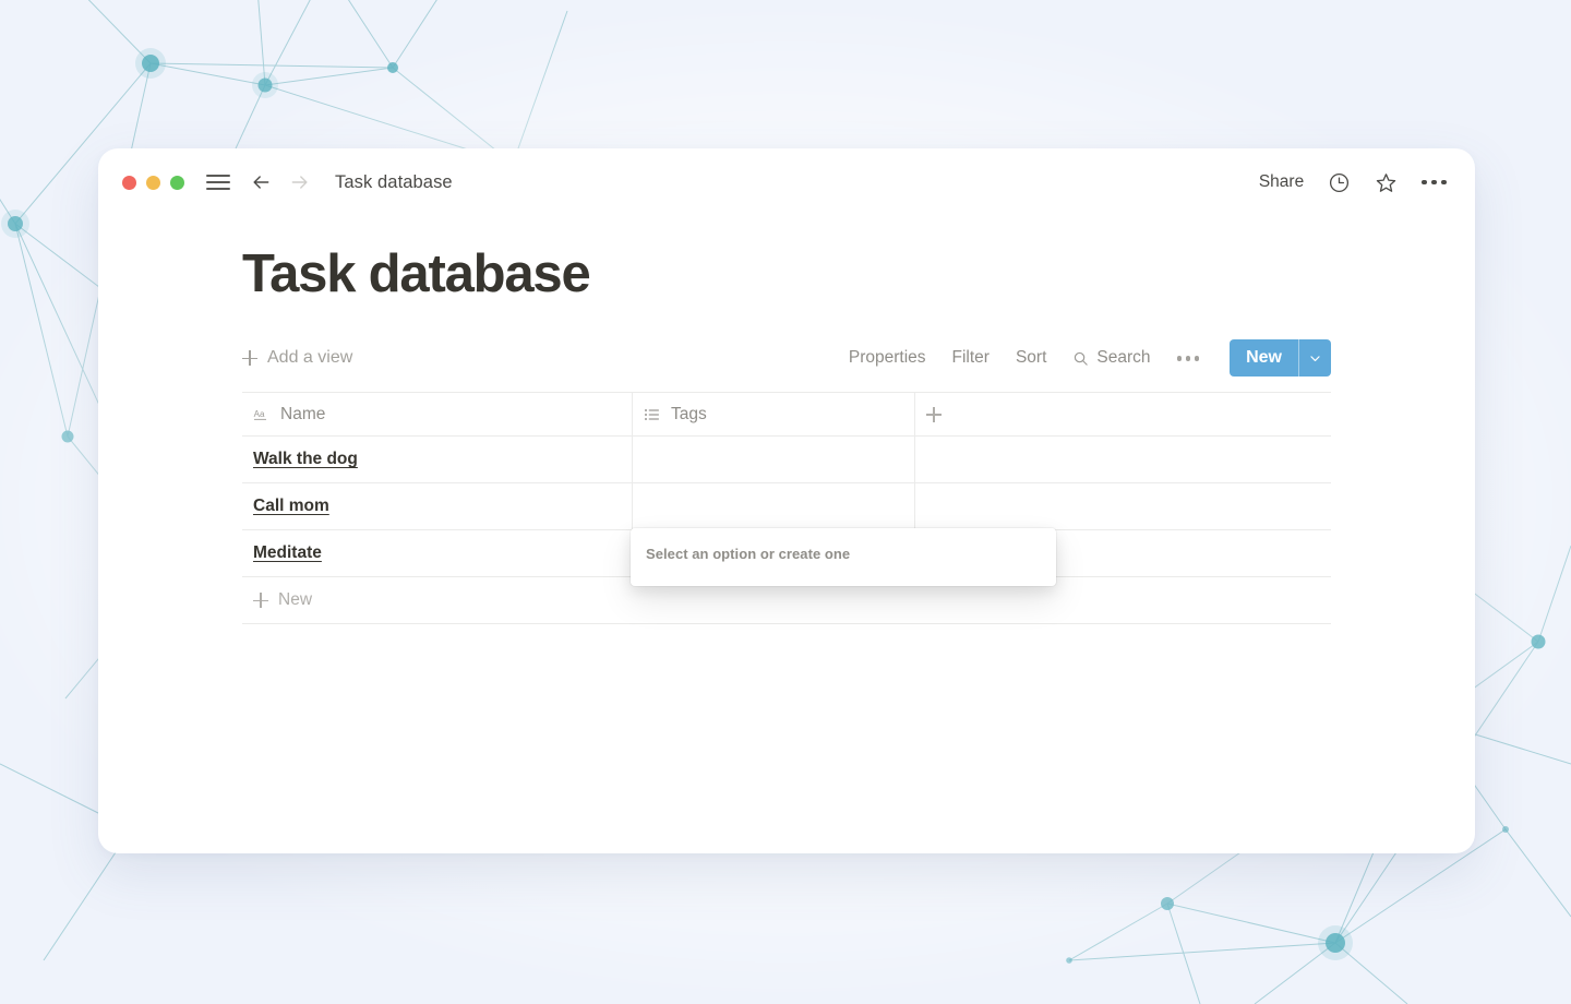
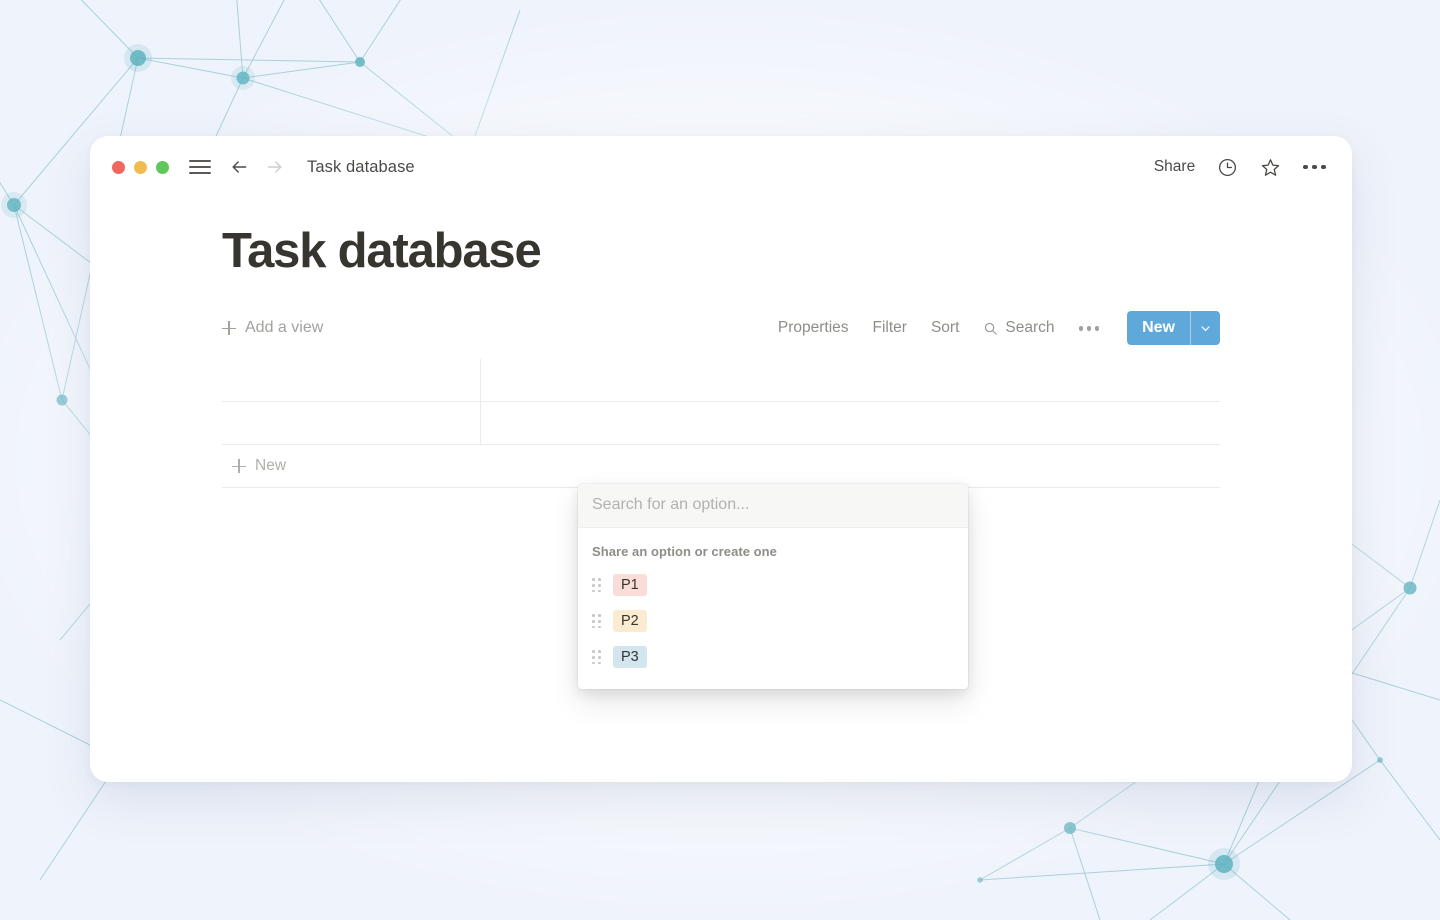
  Task database
  Share
  Task database
  Add a view
  Properties
  Filter
  Sort
  Search
  New
- Aa
- Name
- Tags
- Walk the dog
- Call mom
- Meditate
  New
+ Search for an option...
- Select an option or create one
+ Share an option or create one
+ P1
+ P2
+ P3
